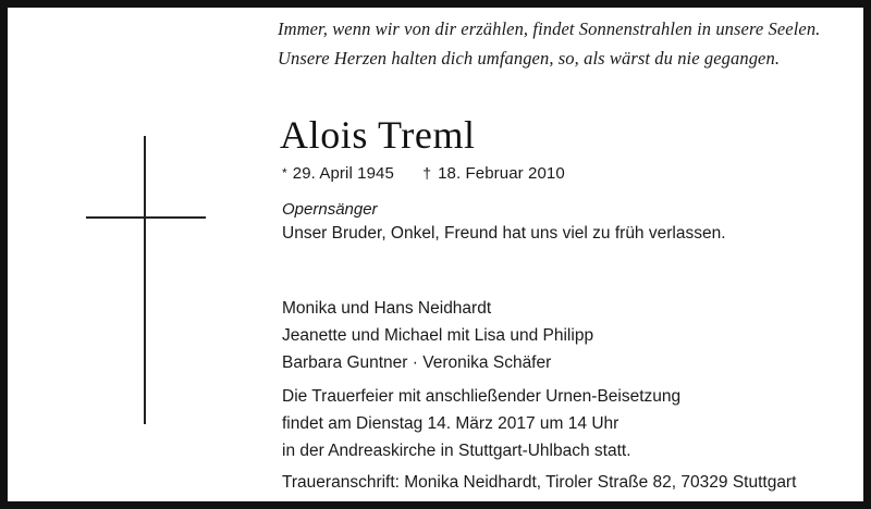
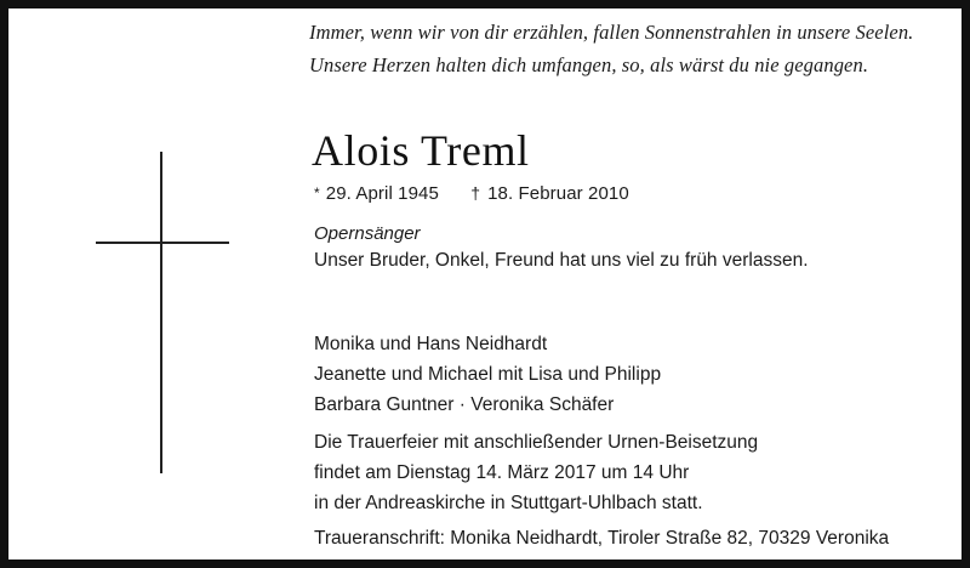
- Immer, wenn wir von dir erzählen, findet Sonnenstrahlen in unsere Seelen.
+ Immer, wenn wir von dir erzählen, fallen Sonnenstrahlen in unsere Seelen.
  Unsere Herzen halten dich umfangen, so, als wärst du nie gegangen.
  Alois Treml
  * 29. April 1945 † 18. Februar 2010
  Opernsänger
  Unser Bruder, Onkel, Freund hat uns viel zu früh verlassen.
  Monika und Hans Neidhardt
  Jeanette und Michael mit Lisa und Philipp
  Barbara Guntner · Veronika Schäfer
  Die Trauerfeier mit anschließender Urnen-Beisetzung
  findet am Dienstag 14. März 2017 um 14 Uhr
  in der Andreaskirche in Stuttgart-Uhlbach statt.
- Traueranschrift: Monika Neidhardt, Tiroler Straße 82, 70329 Stuttgart
+ Traueranschrift: Monika Neidhardt, Tiroler Straße 82, 70329 Veronika
